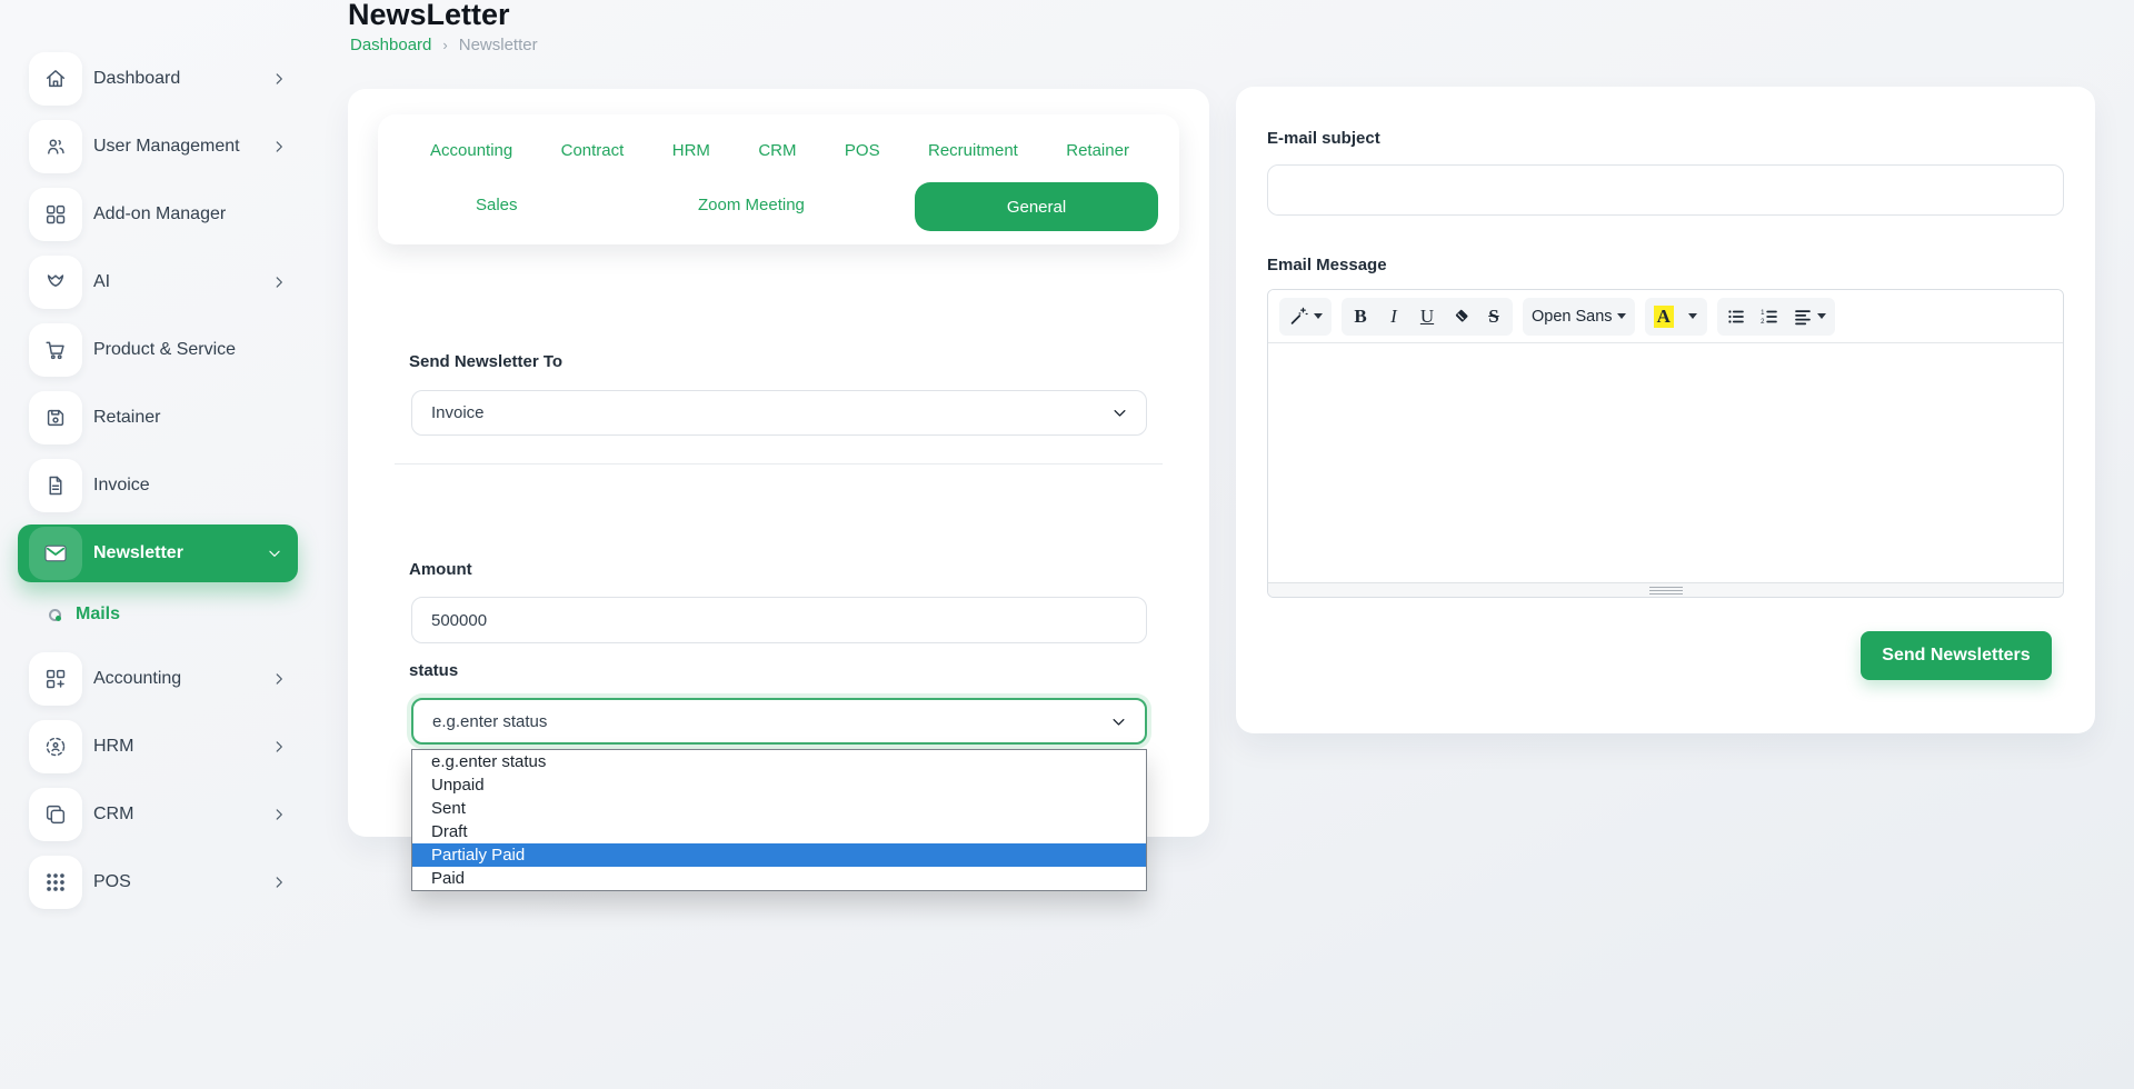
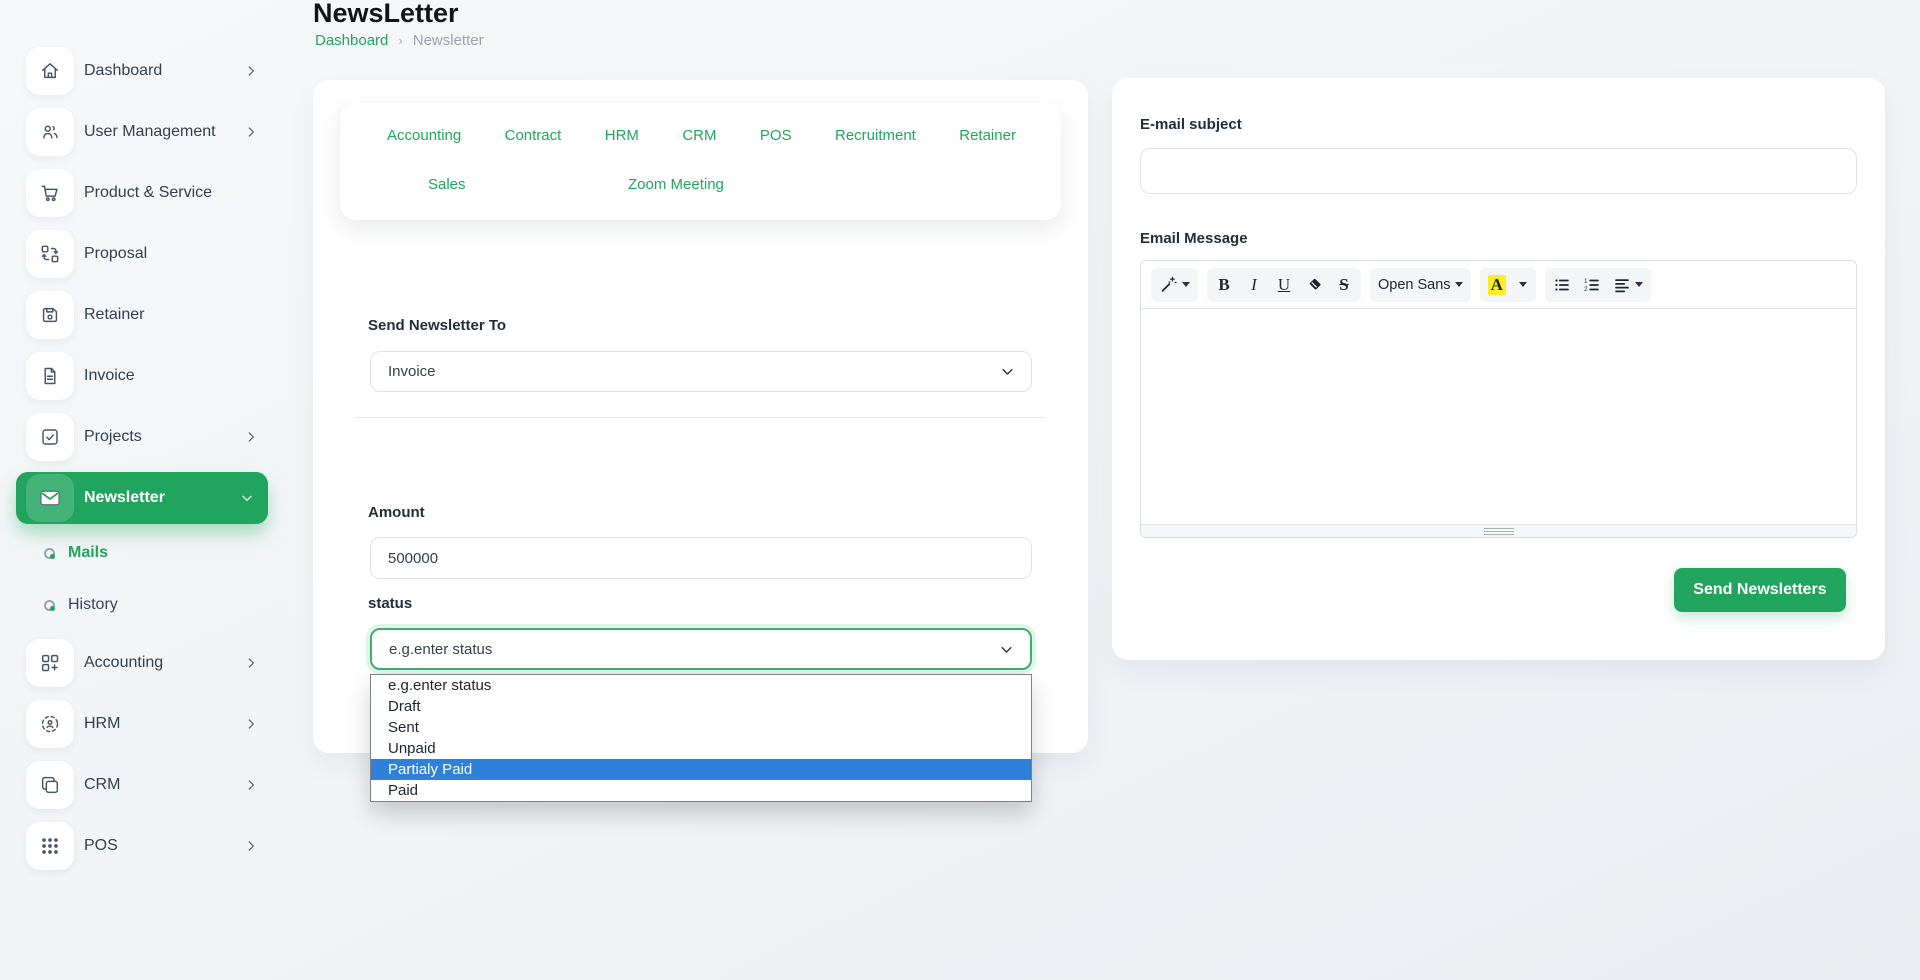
  Dashboard
  User Management
- Add-on Manager
- AI
  Product & Service
+ Proposal
  Retainer
  Invoice
+ Projects
  Newsletter
  Mails
+ History
  Accounting
  HRM
  CRM
  POS
  NewsLetter
  Dashboard
  ›
  Newsletter
  Accounting
  Contract
  HRM
  CRM
  POS
  Recruitment
  Retainer
  Sales
  Zoom Meeting
- General
  Send Newsletter To
  Invoice
  Amount
  500000
  status
  e.g.enter status
  e.g.enter status
- Unpaid
+ Draft
  Sent
- Draft
+ Unpaid
  Partialy Paid
  Paid
  E-mail subject
  Email Message
  B
  I
  U
  S
  Open Sans
  A
  Send Newsletters
